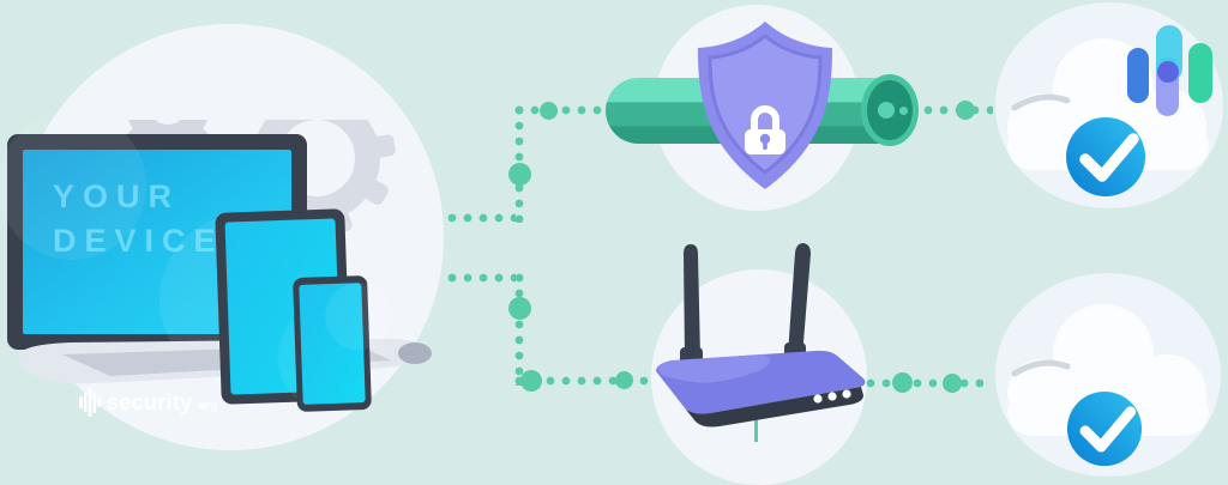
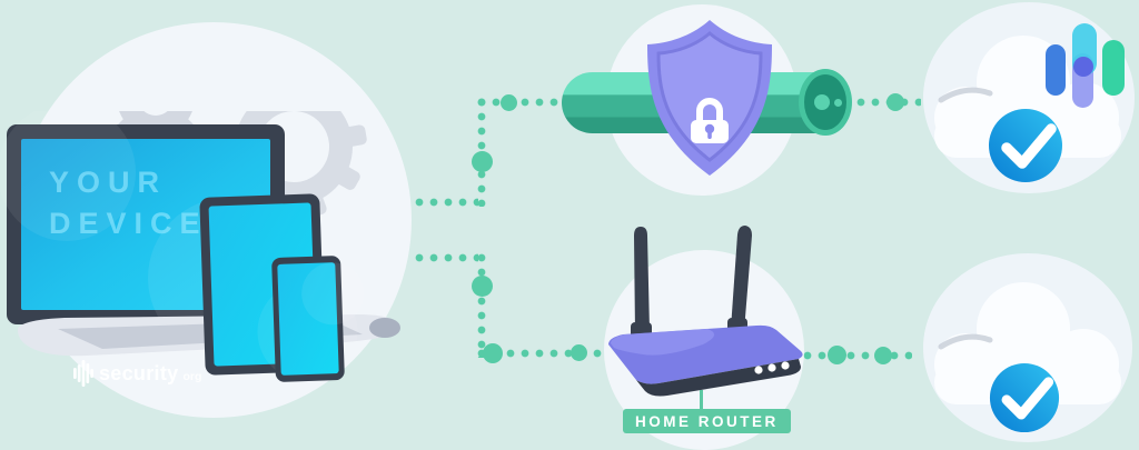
  YOUR
  DEVICE
  security
+ HOME ROUTER
